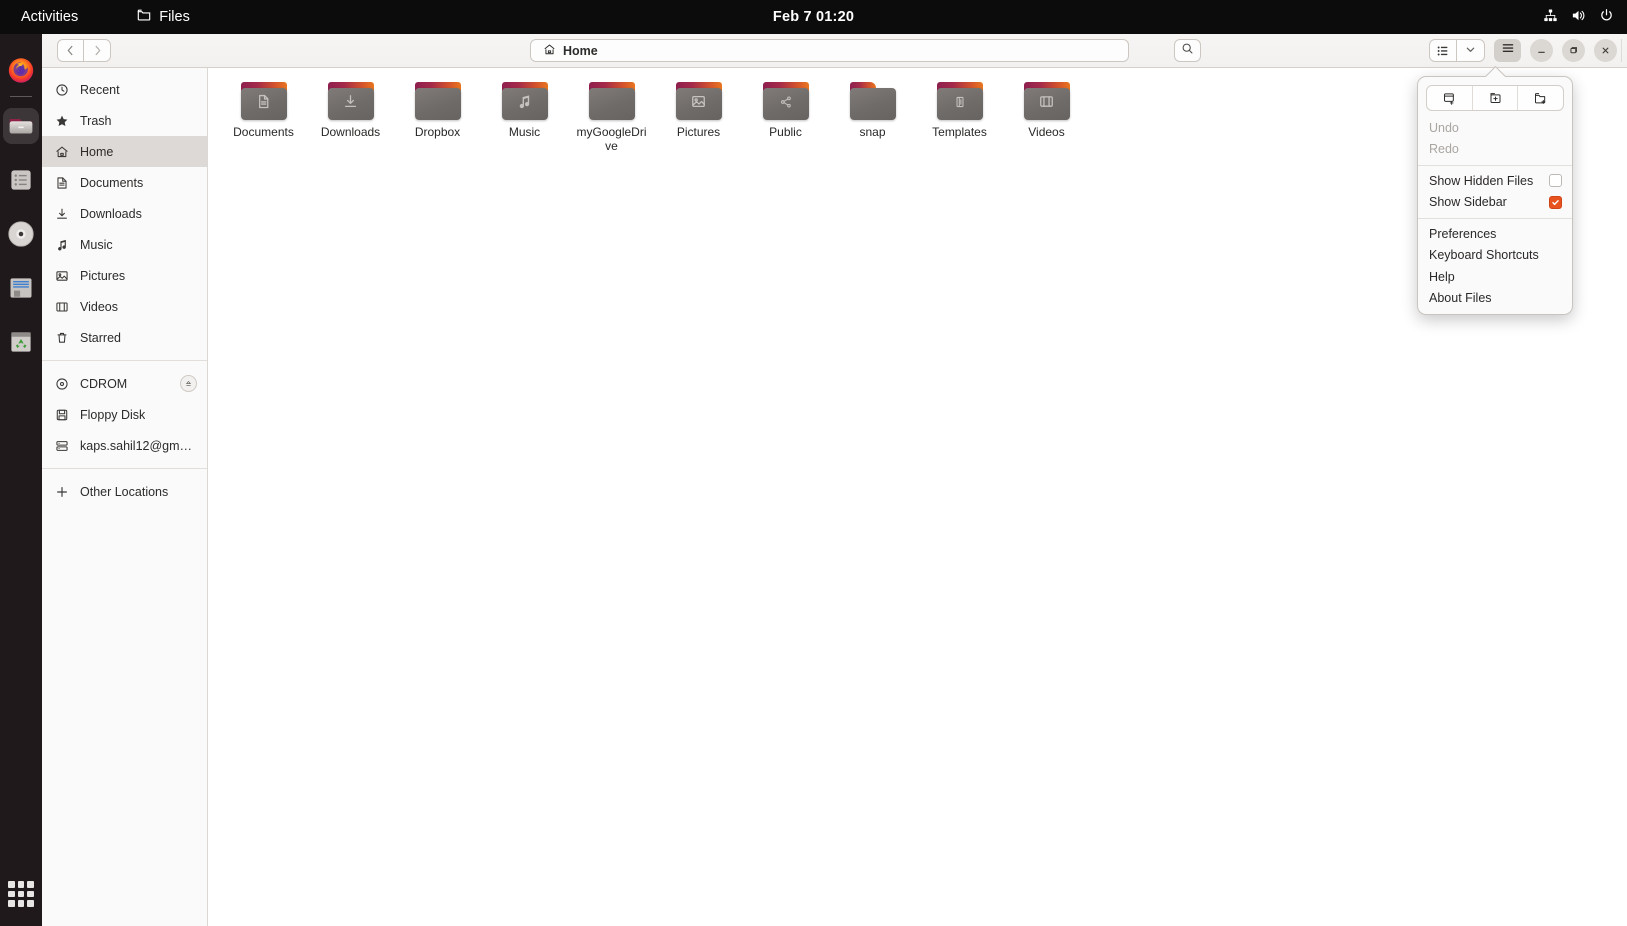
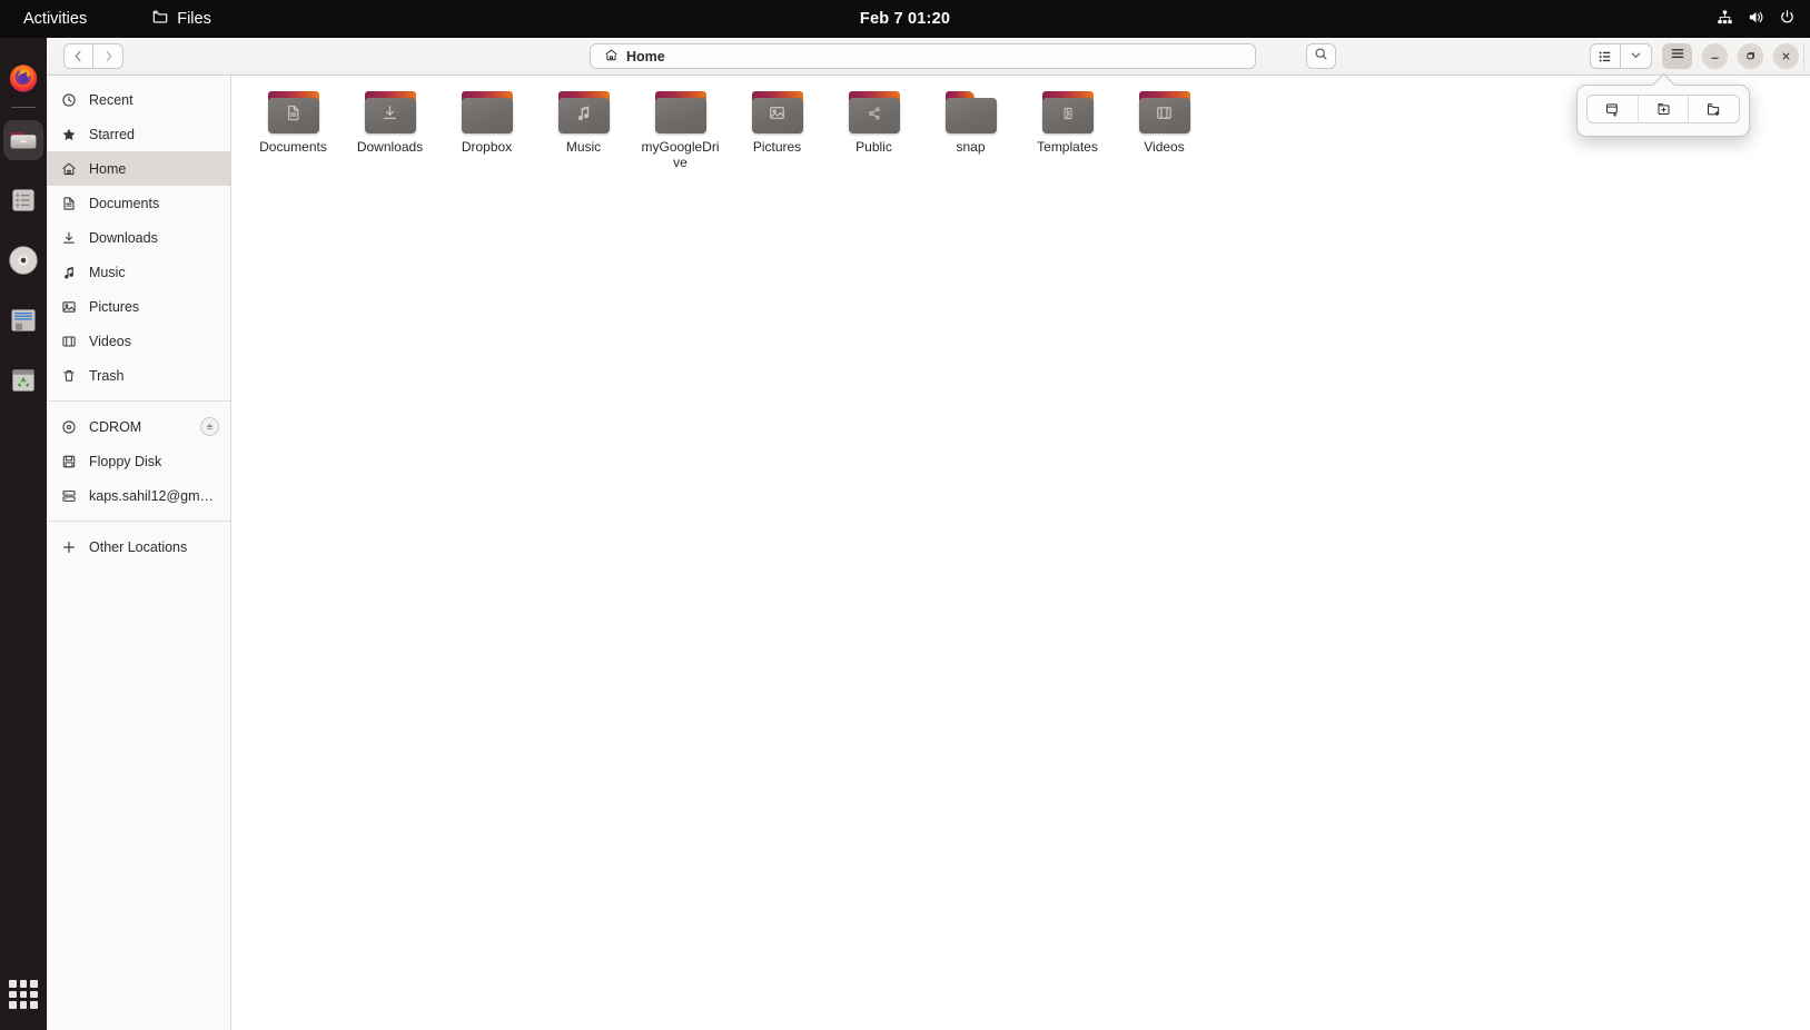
  Activities
  Files
  Feb 7 01:20
  Home
  Recent
- Trash
+ Starred
  Home
  Documents
  Downloads
  Music
  Pictures
  Videos
- Starred
+ Trash
  CDROM
  Floppy Disk
  kaps.sahil12@gm…
  Other Locations
  Documents
  Downloads
  Dropbox
  Music
  myGoogleDrive
  Pictures
  Public
  snap
  Templates
  Videos
- Undo
- Redo
- Show Hidden Files
- Show Sidebar
- Preferences
- Keyboard Shortcuts
- Help
- About Files
